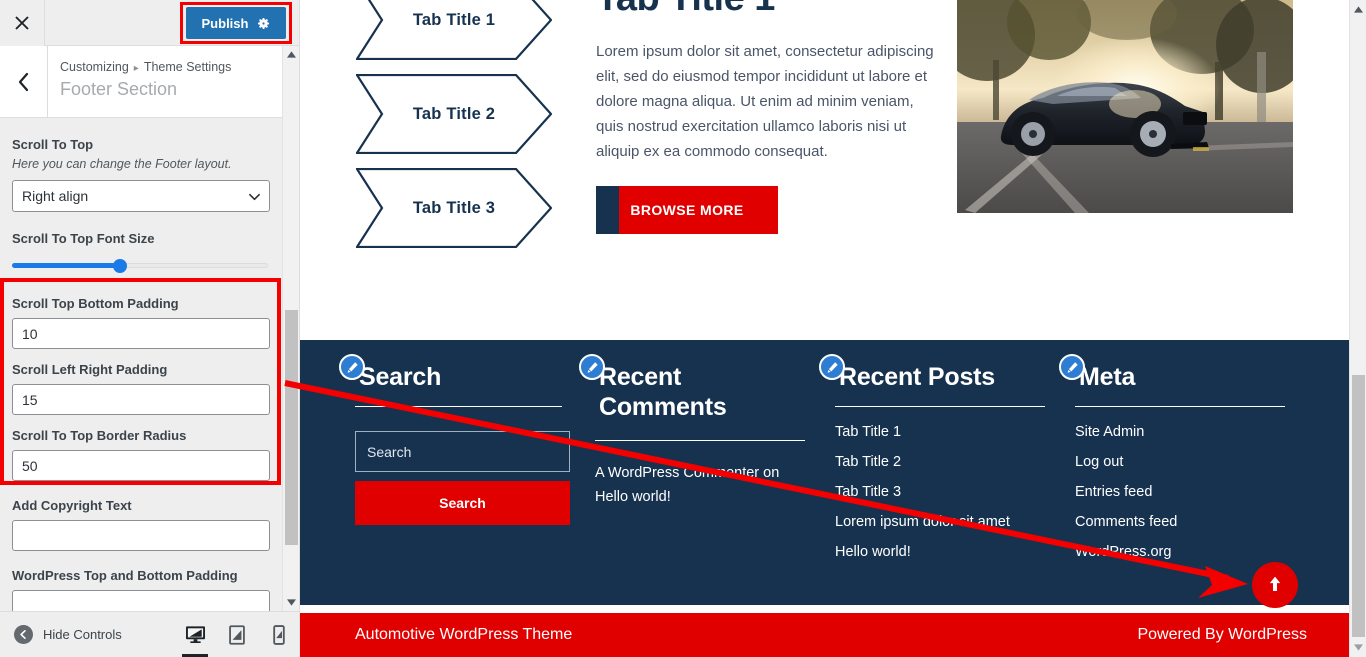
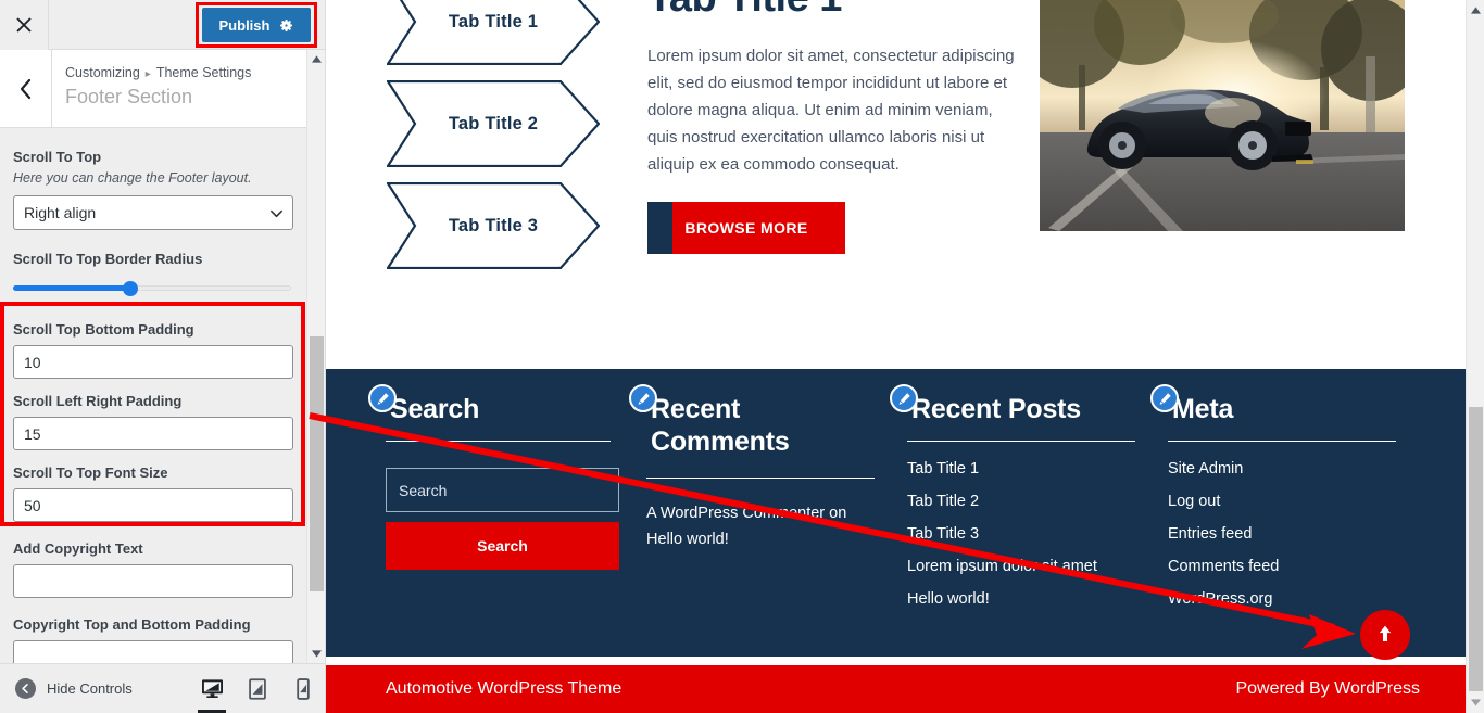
  Publish
  Customizing ▸ Theme Settings
  Footer Section
  Scroll To Top
  Here you can change the Footer layout.
  Right align
- Scroll To Top Font Size
+ Scroll To Top Border Radius
  Scroll Top Bottom Padding
  10
  Scroll Left Right Padding
  15
- Scroll To Top Border Radius
+ Scroll To Top Font Size
  50
  Add Copyright Text
- WordPress Top and Bottom Padding
+ Copyright Top and Bottom Padding
  Hide Controls
  Tab Title 1
  Tab Title 2
  Tab Title 3
  Lorem ipsum dolor sit amet, consectetur adipiscing elit, sed do eiusmod tempor incididunt ut labore et dolore magna aliqua. Ut enim ad minim veniam, quis nostrud exercitation ullamco laboris nisi ut aliquip ex ea commodo consequat.
  BROWSE MORE
  Search
  Search Search
  Recent Comments
  A WordPress Conter on Hello world!
  Recent Posts
  Tab Title 1
  Tab Title 2
  Tab Title 3
  Lorem ipsum dol amet
  Hello world!
  Meta
  Site Admin
  Log out
  Entries feed
  Comments feed
  Automotive WordPress Theme
  Powered By WordPress
